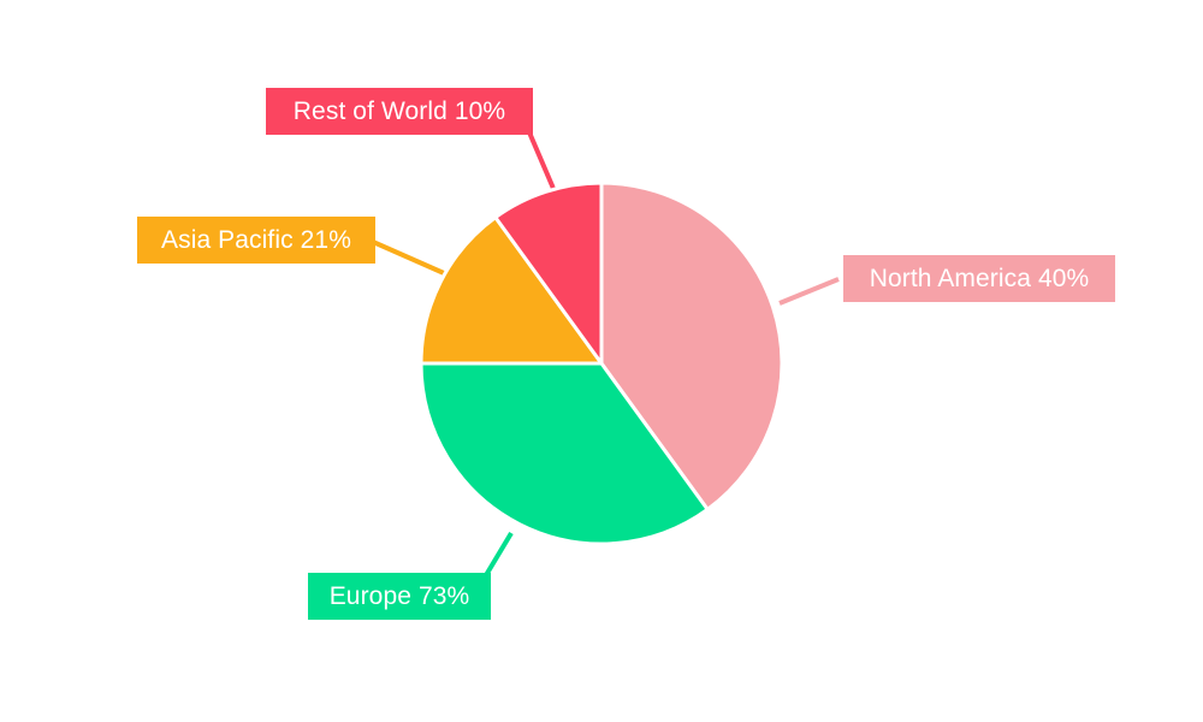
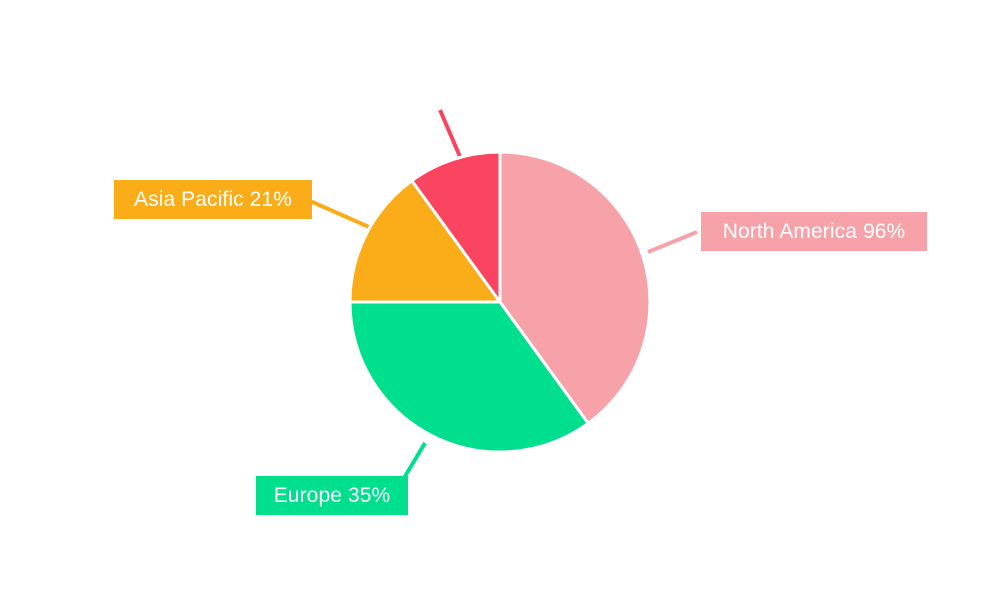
- North America 40%
+ North America 96%
- Europe 73%
+ Europe 35%
  Asia Pacific 21%
- Rest of World 10%
